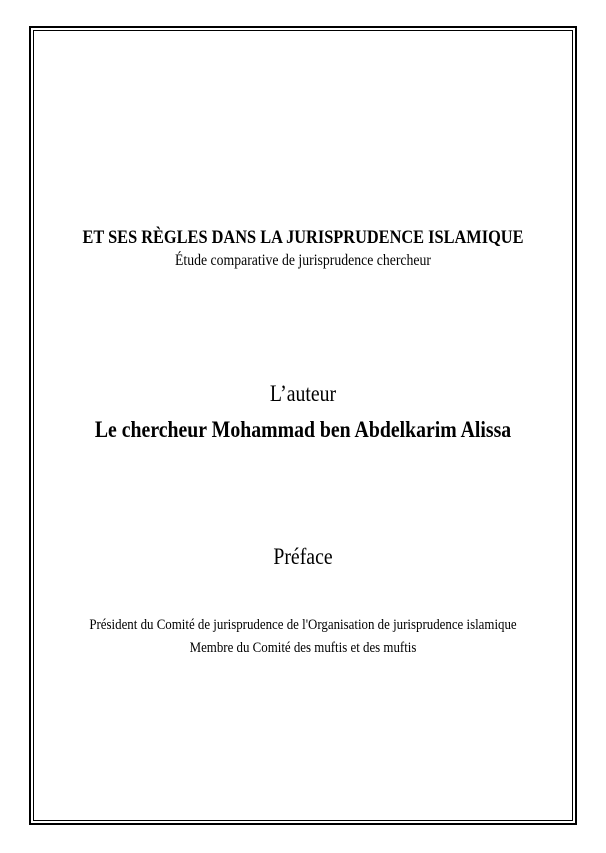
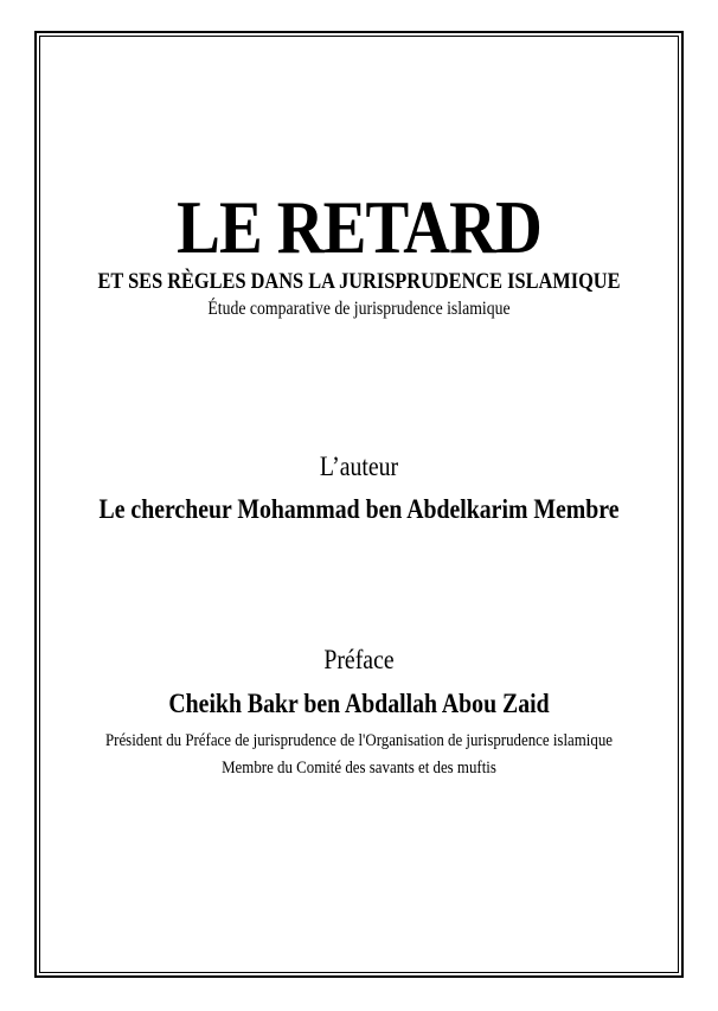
+ LE RETARD
  ET SES RÈGLES DANS LA JURISPRUDENCE ISLAMIQUE
- Étude comparative de jurisprudence chercheur
+ Étude comparative de jurisprudence islamique
  L’auteur
- Le chercheur Mohammad ben Abdelkarim Alissa
+ Le chercheur Mohammad ben Abdelkarim Membre
  Préface
+ Cheikh Bakr ben Abdallah Abou Zaid
- Président du Comité de jurisprudence de l'Organisation de jurisprudence islamique
+ Président du Préface de jurisprudence de l'Organisation de jurisprudence islamique
- Membre du Comité des muftis et des muftis
+ Membre du Comité des savants et des muftis
